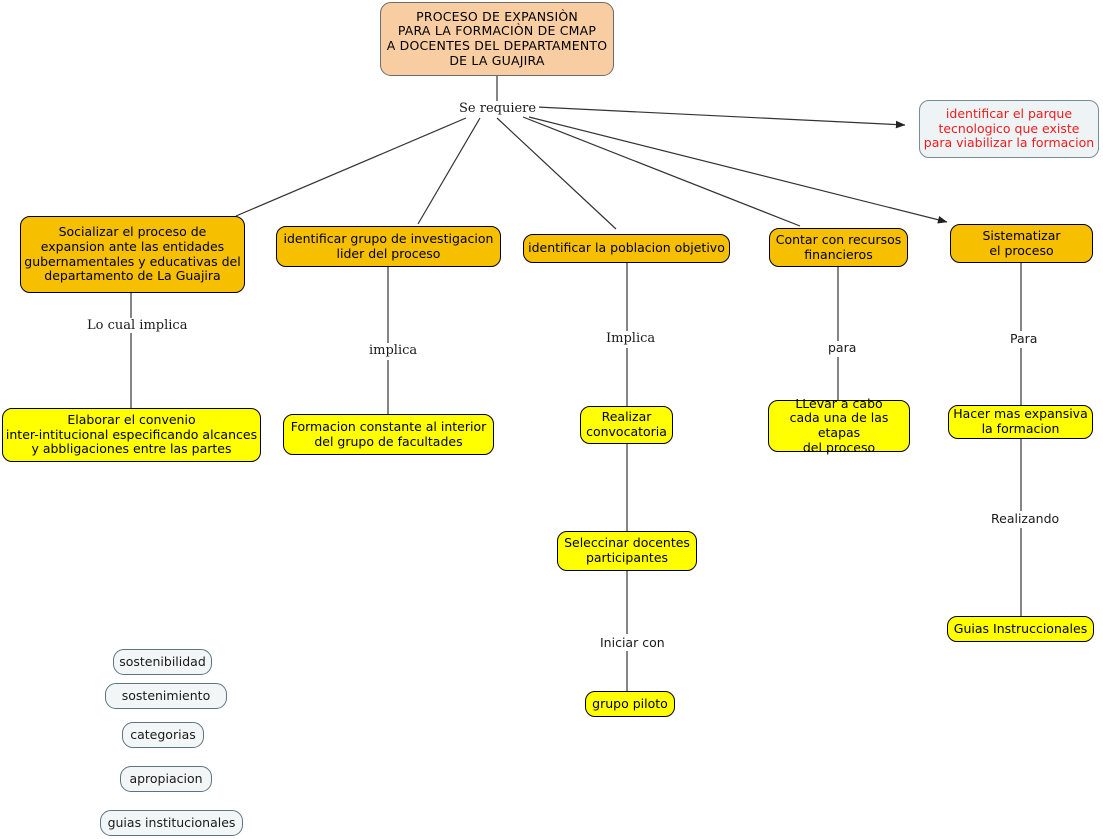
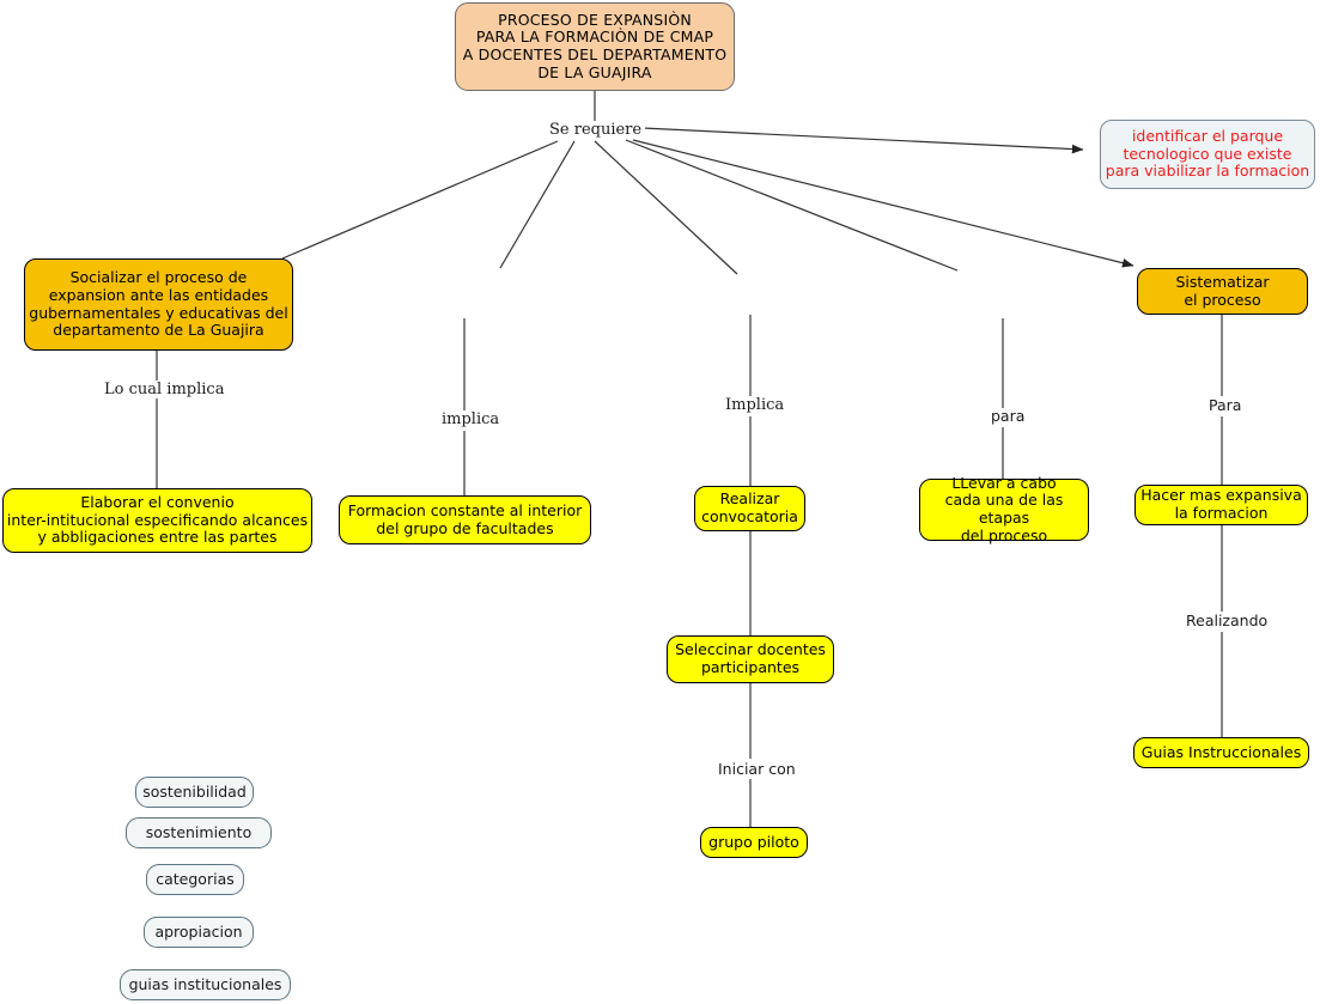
  PROCESO DE EXPANSIÒN
  PARA LA FORMACIÒN DE CMAP
  A DOCENTES DEL DEPARTAMENTO
  DE LA GUAJIRA
  identificar el parque
  tecnologico que existe
  para viabilizar la formacion
  Socializar el proceso de
  expansion ante las entidades
  gubernamentales y educativas del
  departamento de La Guajira
- identificar grupo de investigacion
- lider del proceso
- identificar la poblacion objetivo
- Contar con recursos
- financieros
  Sistematizar
  el proceso
  Elaborar el convenio
  inter-intitucional especificando alcances
  y abbligaciones entre las partes
  Formacion constante al interior
  del grupo de facultades
  Realizar
  convocatoria
  LLevar a cabo
  cada una de las etapas
  del proceso
  Hacer mas expansiva
  la formacion
  Seleccinar docentes
  participantes
  grupo piloto
  Guias Instruccionales
  sostenibilidad
  sostenimiento
  categorias
  apropiacion
  guias institucionales
  Se requiere
  Lo cual implica
  implica
  Implica
  para
  Para
  Realizando
  Iniciar con
